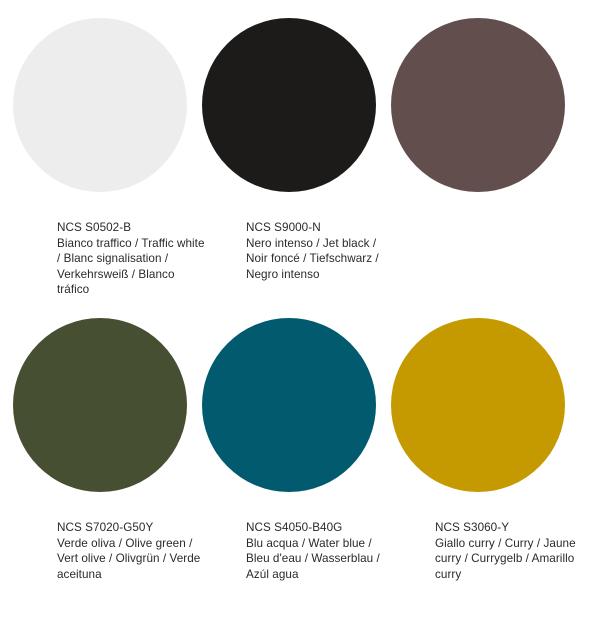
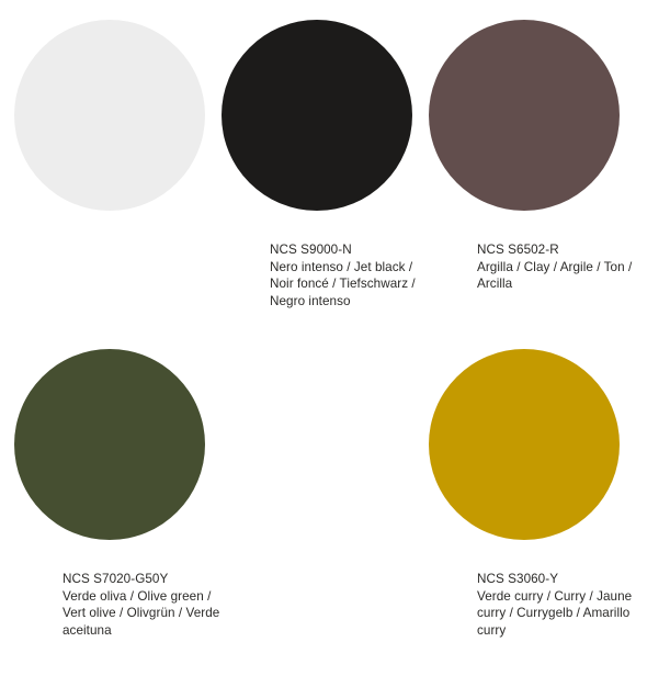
- NCS S0502-B
- Bianco traffico / Traffic white / Blanc signalisation / Verkehrsweiß / Blanco tráfico
  NCS S9000-N
  Nero intenso / Jet black / Noir foncé / Tiefschwarz / Negro intenso
+ NCS S6502-R
+ Argilla / Clay / Argile / Ton / Arcilla
  NCS S7020-G50Y
  Verde oliva / Olive green / Vert olive / Olivgrün / Verde aceituna
- NCS S4050-B40G
- Blu acqua / Water blue / Bleu d'eau / Wasserblau / Azúl agua
  NCS S3060-Y
- Giallo curry / Curry / Jaune curry / Currygelb / Amarillo curry
+ Verde curry / Curry / Jaune curry / Currygelb / Amarillo curry
